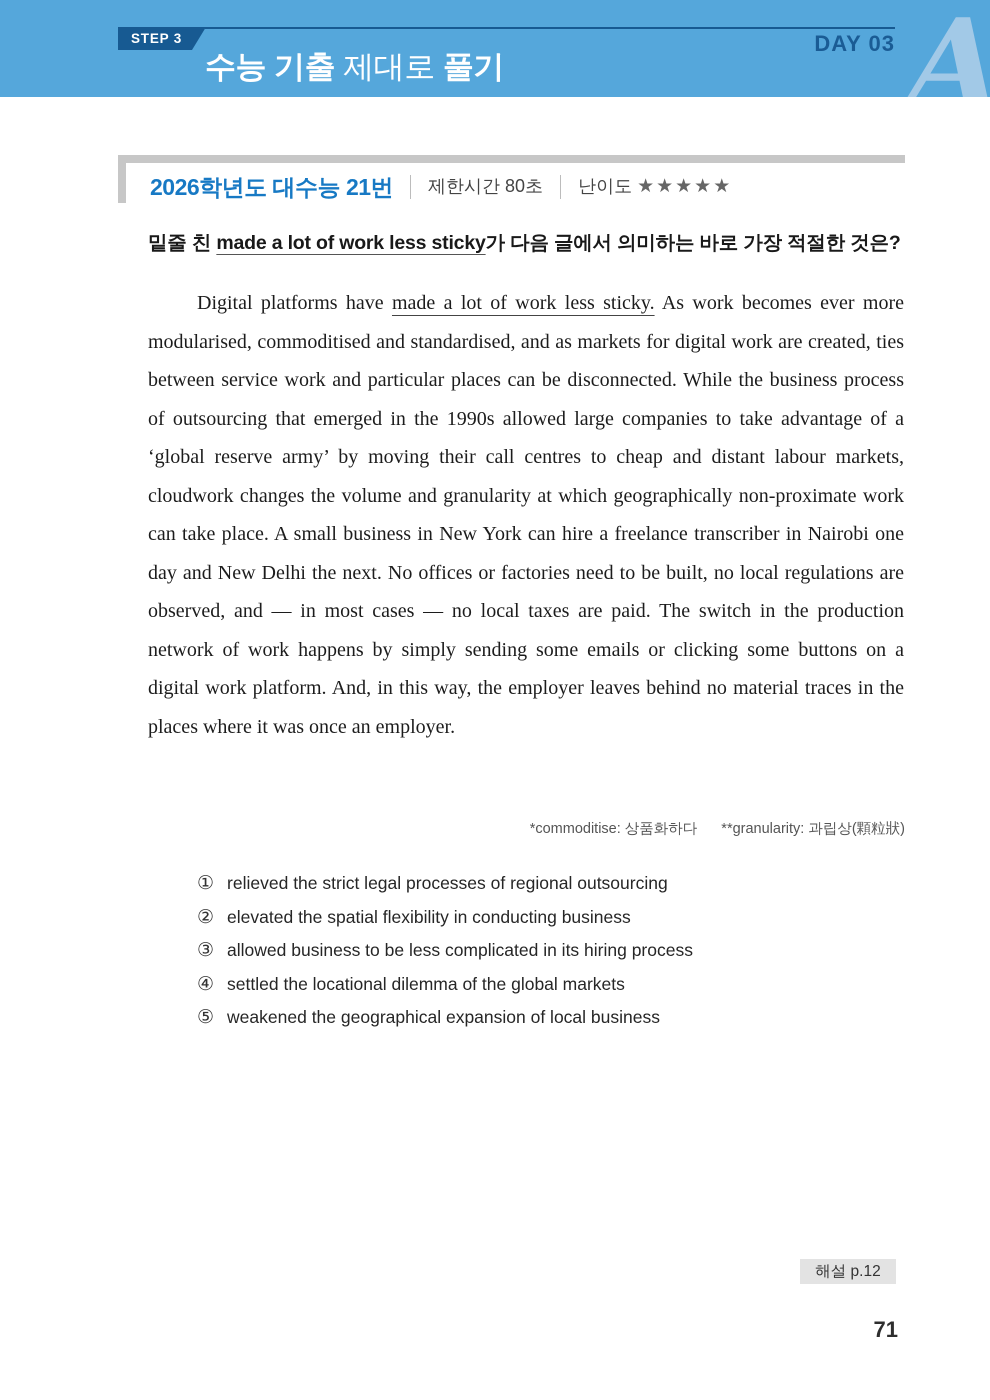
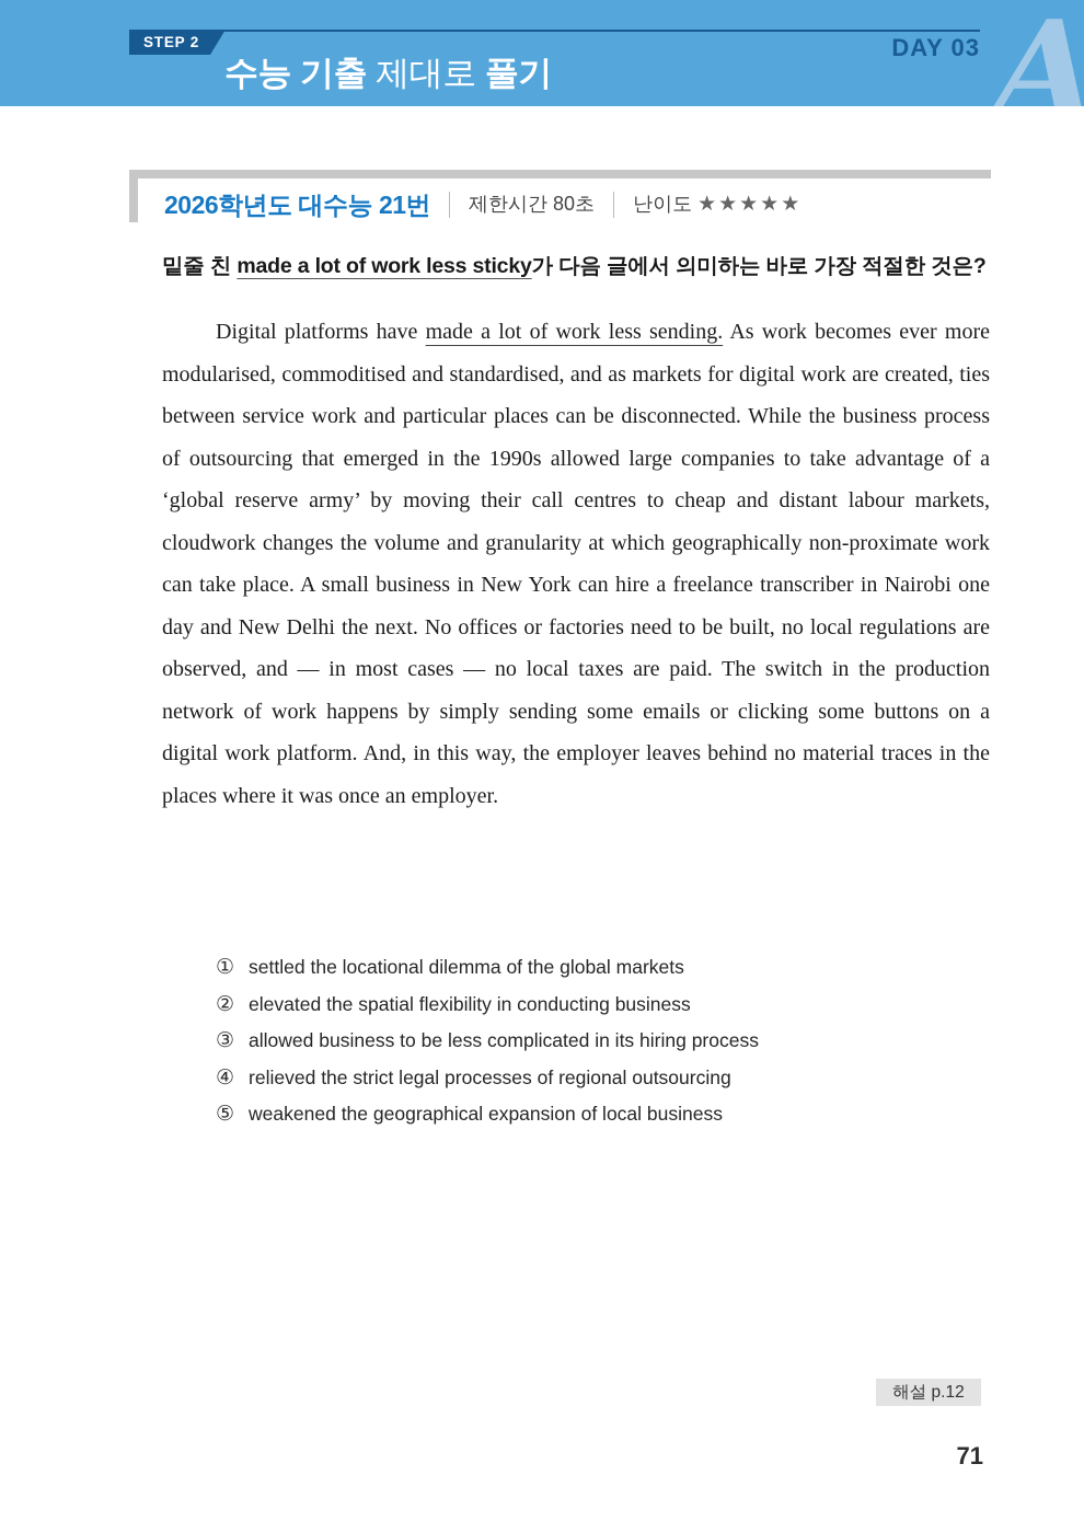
- STEP 3
+ STEP 2
  수능 기출 제대로 풀기
  DAY 03
  A
  2026학년도 대수능 21번
  제한시간 80초
  난이도 ★★★★★
  밑줄 친 made a lot of work less sticky가 다음 글에서 의미하는 바로 가장 적절한 것은?
- Digital platforms have made a lot of work less sticky. As work becomes ever more modularised, commoditised and standardised, and as markets for digital work are created, ties between service work and particular places can be disconnected. While the business process of outsourcing that emerged in the 1990s allowed large companies to take advantage of a ‘global reserve army’ by moving their call centres to cheap and distant labour markets, cloudwork changes the volume and granularity at which geographically non-proximate work can take place. A small business in New York can hire a freelance transcriber in Nairobi one day and New Delhi the next. No offices or factories need to be built, no local regulations are observed, and — in most cases — no local taxes are paid. The switch in the production network of work happens by simply sending some emails or clicking some buttons on a digital work platform. And, in this way, the employer leaves behind no material traces in the places where it was once an employer.
+ Digital platforms have made a lot of work less sending. As work becomes ever more modularised, commoditised and standardised, and as markets for digital work are created, ties between service work and particular places can be disconnected. While the business process of outsourcing that emerged in the 1990s allowed large companies to take advantage of a ‘global reserve army’ by moving their call centres to cheap and distant labour markets, cloudwork changes the volume and granularity at which geographically non-proximate work can take place. A small business in New York can hire a freelance transcriber in Nairobi one day and New Delhi the next. No offices or factories need to be built, no local regulations are observed, and — in most cases — no local taxes are paid. The switch in the production network of work happens by simply sending some emails or clicking some buttons on a digital work platform. And, in this way, the employer leaves behind no material traces in the places where it was once an employer.
- *commoditise: 상품화하다 **granularity: 과립상(顆粒狀)
- ① relieved the strict legal processes of regional outsourcing
+ ① settled the locational dilemma of the global markets
  ② elevated the spatial flexibility in conducting business
  ③ allowed business to be less complicated in its hiring process
- ④ settled the locational dilemma of the global markets
+ ④ relieved the strict legal processes of regional outsourcing
  ⑤ weakened the geographical expansion of local business
  해설 p.12
  71
